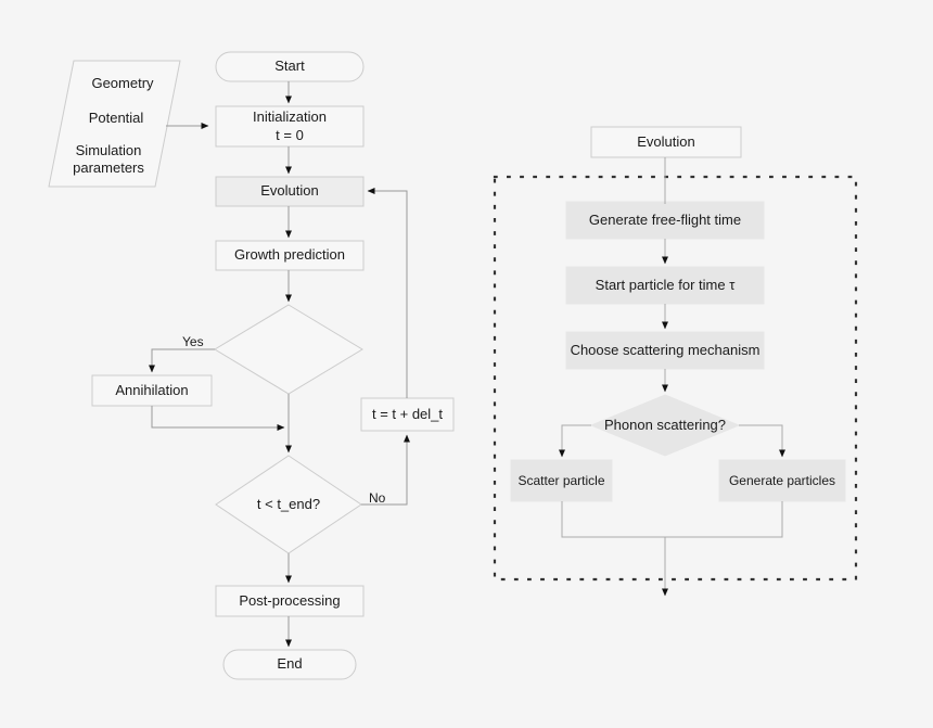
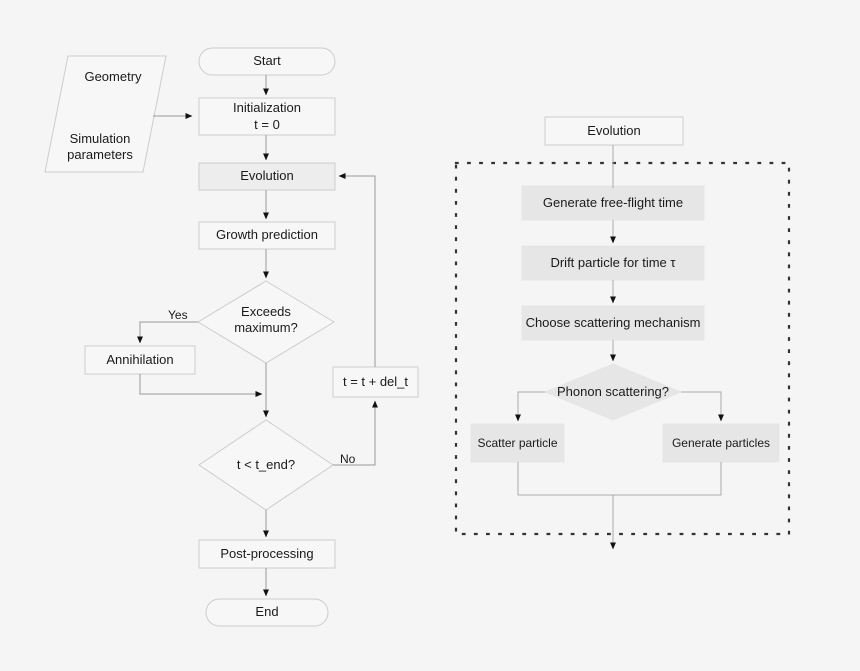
  Geometry
- Potential
  Simulation
  parameters
  Start
  Initialization
  t = 0
  Evolution
  Growth prediction
+ Exceeds
+ maximum?
  Annihilation
  t = t + del_t
  t < t_end?
  Post-processing
  End
  Yes
  No
  Evolution
  Generate free-flight time
- Start particle for time τ
+ Drift particle for time τ
  Choose scattering mechanism
  Phonon scattering?
  Scatter particle
  Generate particles
